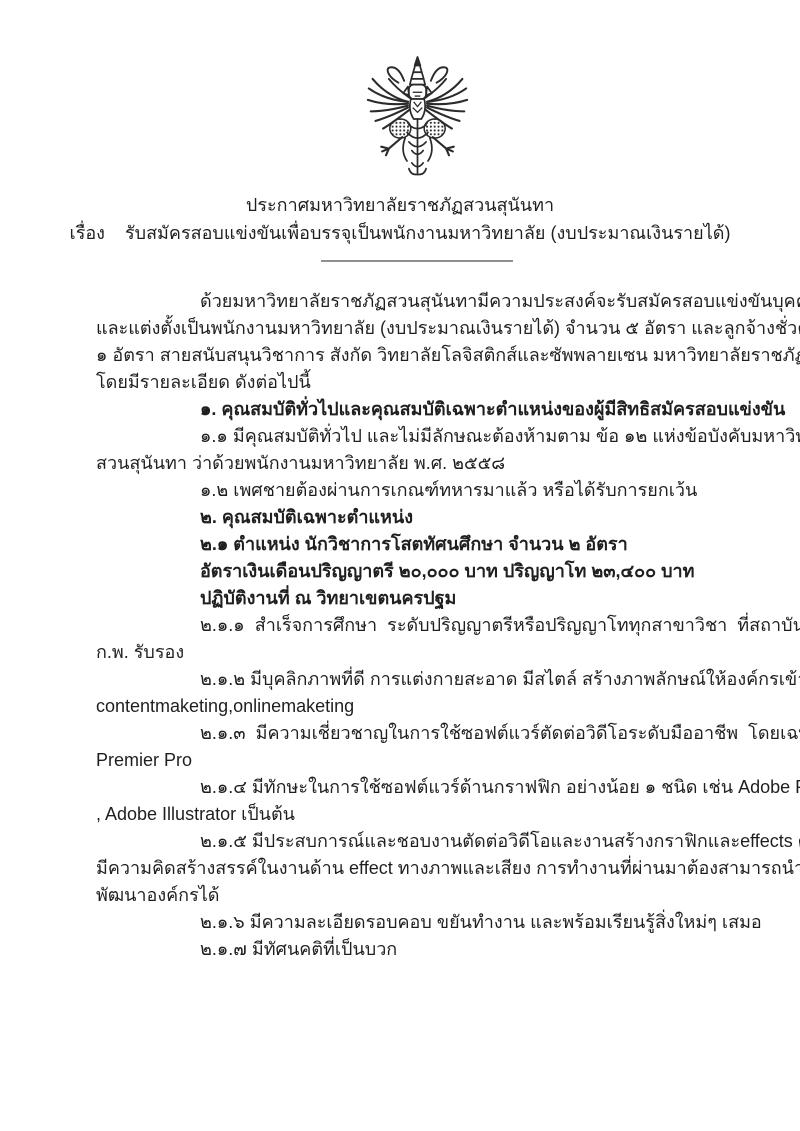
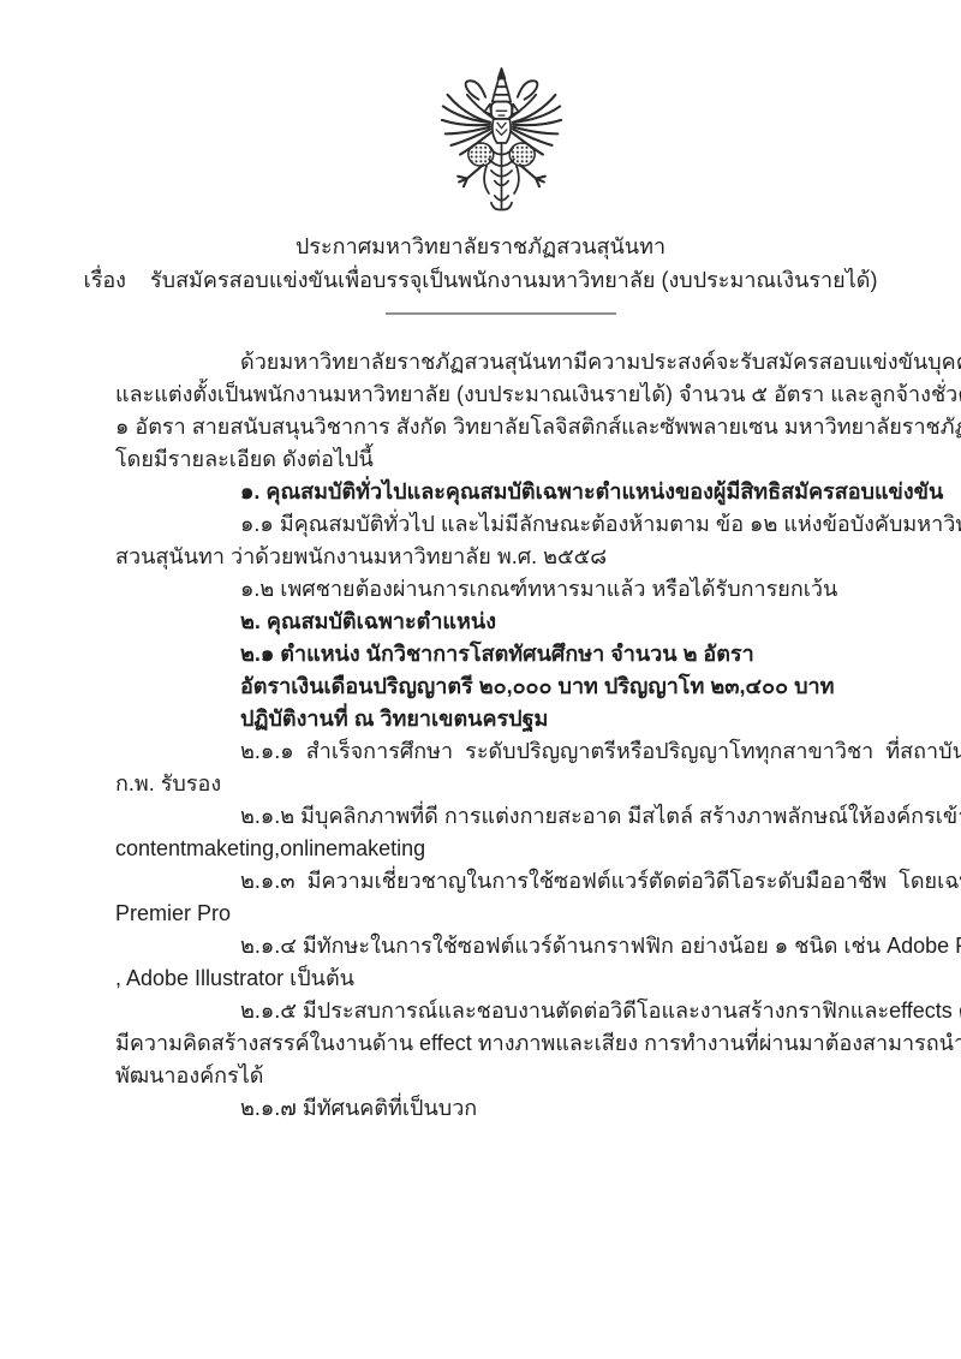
  ประกาศมหาวิทยาลัยราชภัฏสวนสุนันทา
  เรื่อง รับสมัครสอบแข่งขันเพื่อบรรจุเป็นพนักงานมหาวิทยาลัย (งบประมาณเงินรายได้)
  ด้วยมหาวิทยาลัยราชภัฏสวนสุนันทามีความประสงค์จะรับสมัครสอบแข่งขันบุค
  และแต่งตั้งเป็นพนักงานมหาวิทยาลัย (งบประมาณเงินรายได้) จำนวน ๕ อัตรา และลูกจ้างชั่ว
  ๑ อัตรา สายสนับสนุนวิชาการ สังกัด วิทยาลัยโลจิสติกส์และซัพพลายเซน มหาวิทยาลัยราชภั
  โดยมีรายละเอียด ดังต่อไปนี้
  ๑. คุณสมบัติทั่วไปและคุณสมบัติเฉพาะตำแหน่งของผู้มีสิทธิสมัครสอบแข่งขัน
  ๑.๑ มีคุณสมบัติทั่วไป และไม่มีลักษณะต้องห้ามตาม ข้อ ๑๒ แห่งข้อบังคับมหาวิ
  สวนสุนันทา ว่าด้วยพนักงานมหาวิทยาลัย พ.ศ. ๒๕๕๘
  ๑.๒ เพศชายต้องผ่านการเกณฑ์ทหารมาแล้ว หรือได้รับการยกเว้น
  ๒. คุณสมบัติเฉพาะตำแหน่ง
  ๒.๑ ตำแหน่ง นักวิชาการโสตทัศนศึกษา จำนวน ๒ อัตรา
  อัตราเงินเดือนปริญญาตรี ๒๐,๐๐๐ บาท ปริญญาโท ๒๓,๔๐๐ บาท
  ปฏิบัติงานที่ ณ วิทยาเขตนครปฐม
  ๒.๑.๑ สำเร็จการศึกษา ระดับปริญญาตรีหรือปริญญาโททุกสาขาวิชา ที่สถาบัน
  ก.พ. รับรอง
  ๒.๑.๒ มีบุคลิกภาพที่ดี การแต่งกายสะอาด มีสไตล์ สร้างภาพลักษณ์ให้องค์กรเข้
  contentmaketing,onlinemaketing
  ๒.๑.๓ มีความเชี่ยวชาญในการใช้ซอฟต์แวร์ตัดต่อวิดีโอระดับมืออาชีพ โดยเฉ
  Premier Pro
  ๒.๑.๔ มีทักษะในการใช้ซอฟต์แวร์ด้านกราฟฟิก อย่างน้อย ๑ ชนิด เช่น Adobe
  , Adobe Illustrator เป็นต้น
  ๒.๑.๕ มีประสบการณ์และชอบงานตัดต่อวิดีโอและงานสร้างกราฟิกและeffects
  มีความคิดสร้างสรรค์ในงานด้าน effect ทางภาพและเสียง การทำงานที่ผ่านมาต้องสามารถนำ
  พัฒนาองค์กรได้
- ๒.๑.๖ มีความละเอียดรอบคอบ ขยันทำงาน และพร้อมเรียนรู้สิ่งใหม่ๆ เสมอ
  ๒.๑.๗ มีทัศนคติที่เป็นบวก
